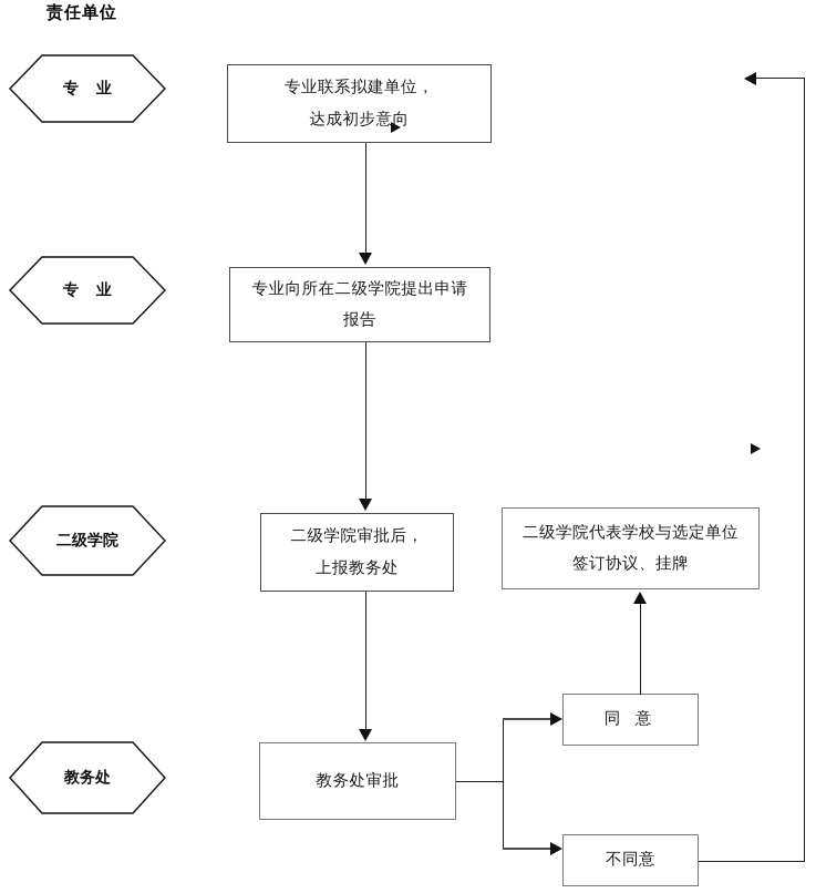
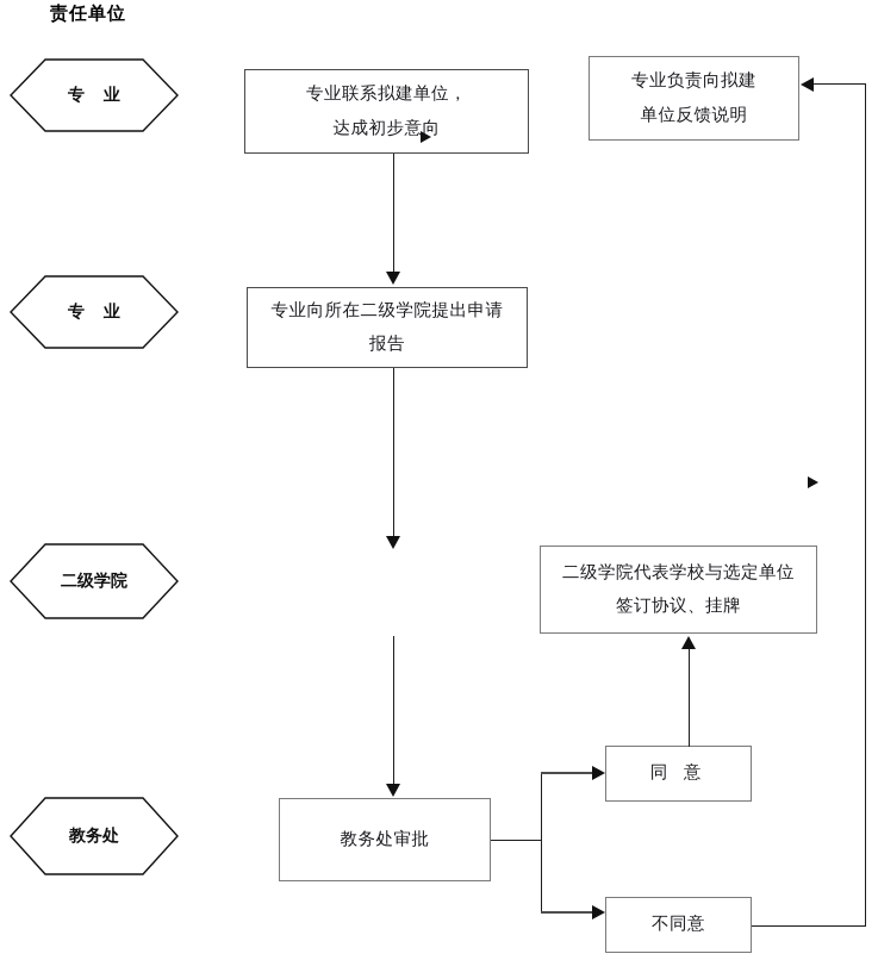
  责任单位
  专 业
  专 业
  二级学院
  教务处
  专业联系拟建单位，
  达成初步意向
+ 专业负责向拟建
+ 单位反馈说明
  专业向所在二级学院提出申请
  报告
- 二级学院审批后，
- 上报教务处
  二级学院代表学校与选定单位
  签订协议、挂牌
  教务处审批
  同 意
  不同意
